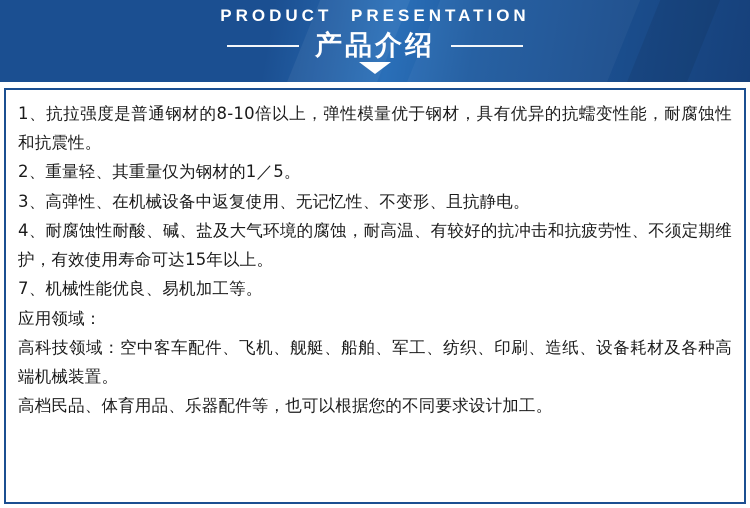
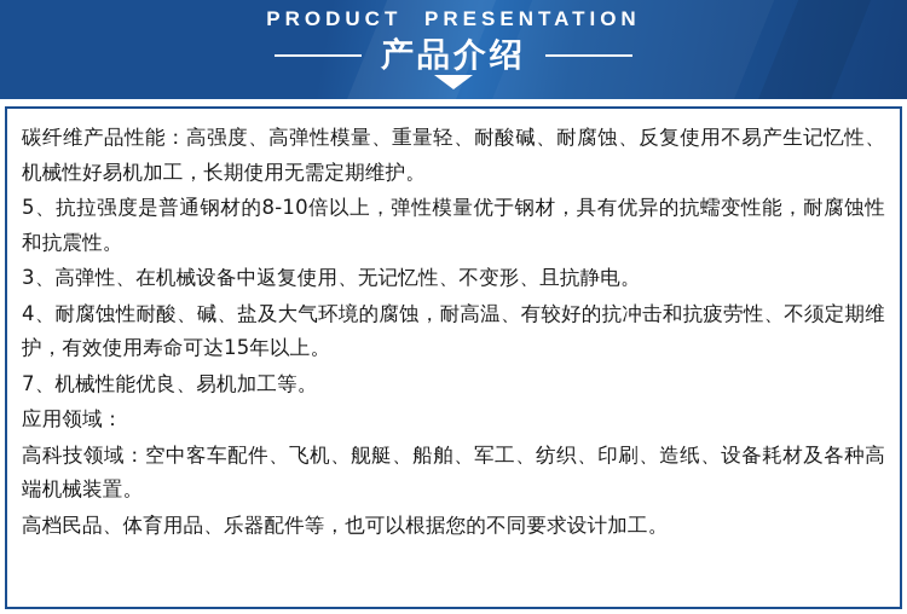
  PRODUCT PRESENTATION
  产品介绍
+ 碳纤维产品性能：高强度、高弹性模量、重量轻、耐酸碱、耐腐蚀、反复使用不易产生记忆性、机械性好易机加工，长期使用无需定期维护。
- 1、抗拉强度是普通钢材的8-10倍以上，弹性模量优于钢材，具有优异的抗蠕变性能，耐腐蚀性和抗震性。
+ 5、抗拉强度是普通钢材的8-10倍以上，弹性模量优于钢材，具有优异的抗蠕变性能，耐腐蚀性和抗震性。
- 2、重量轻、其重量仅为钢材的1／5。
  3、高弹性、在机械设备中返复使用、无记忆性、不变形、且抗静电。
  4、耐腐蚀性耐酸、碱、盐及大气环境的腐蚀，耐高温、有较好的抗冲击和抗疲劳性、不须定期维护，有效使用寿命可达15年以上。
  7、机械性能优良、易机加工等。
  应用领域：
  高科技领域：空中客车配件、飞机、舰艇、船舶、军工、纺织、印刷、造纸、设备耗材及各种高端机械装置。
  高档民品、体育用品、乐器配件等，也可以根据您的不同要求设计加工。
